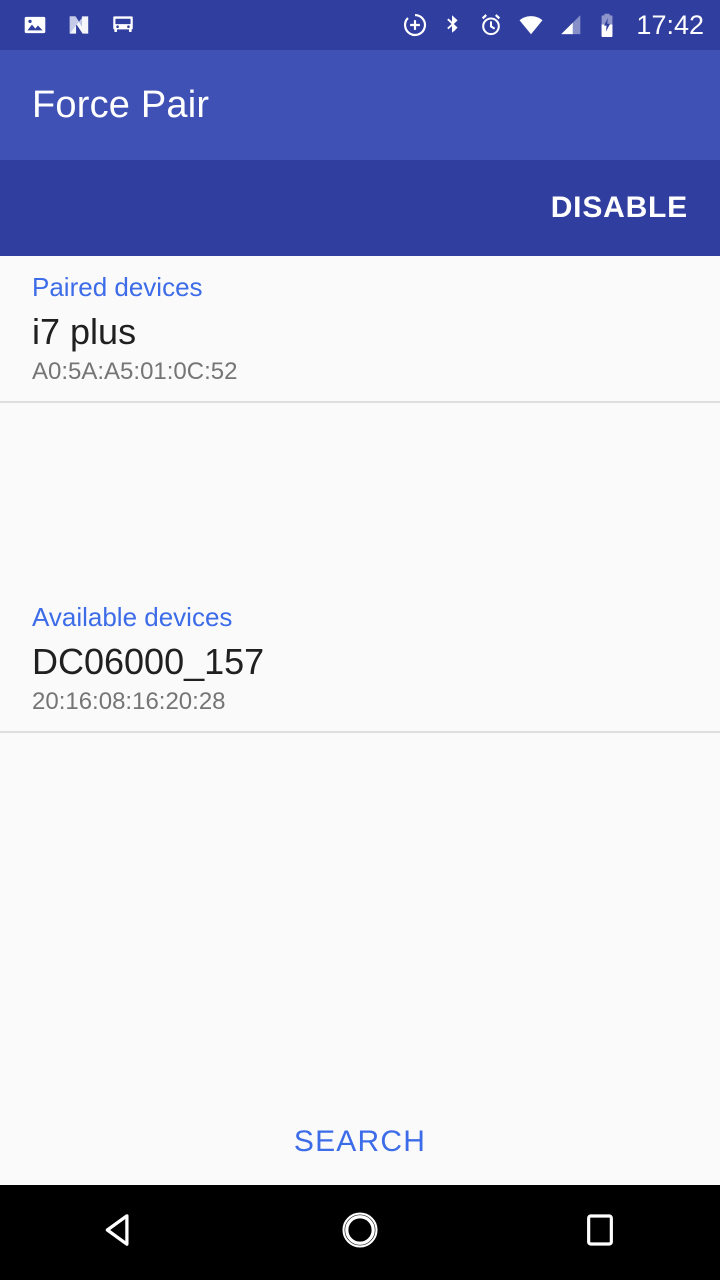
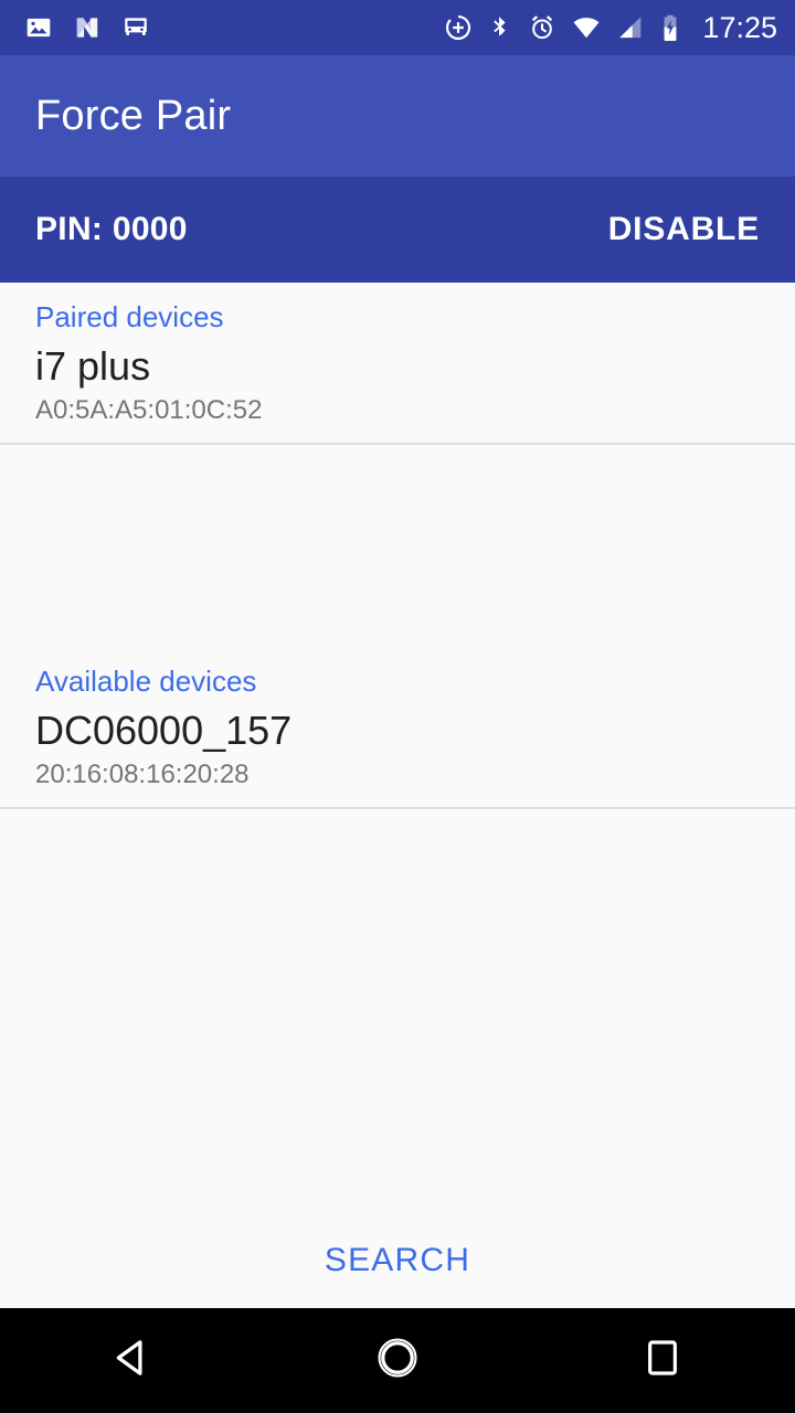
- 17:42
+ 17:25
  Force Pair
+ PIN: 0000
  DISABLE
  Paired devices
  i7 plus
  A0:5A:A5:01:0C:52
  Available devices
  DC06000_157
  20:16:08:16:20:28
  SEARCH
